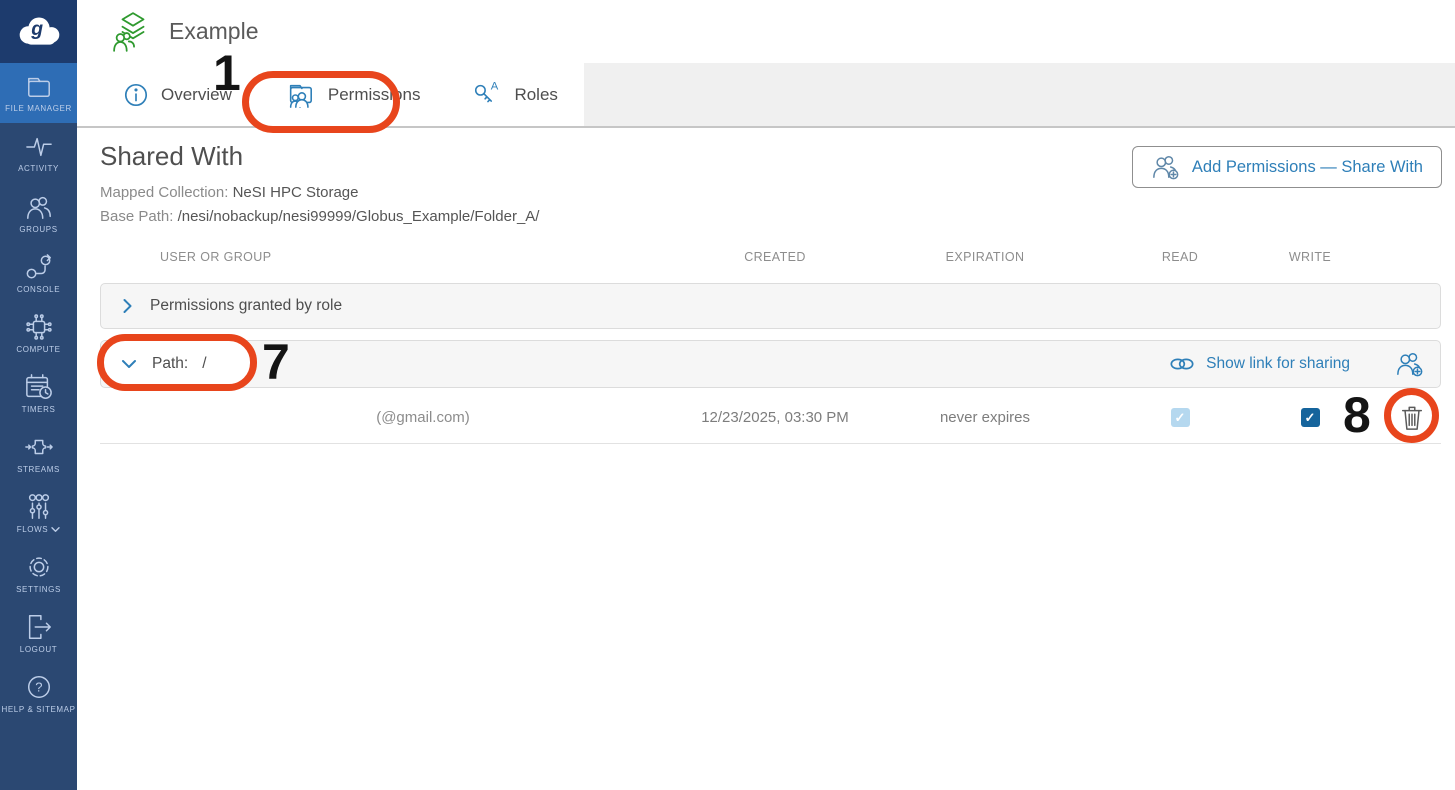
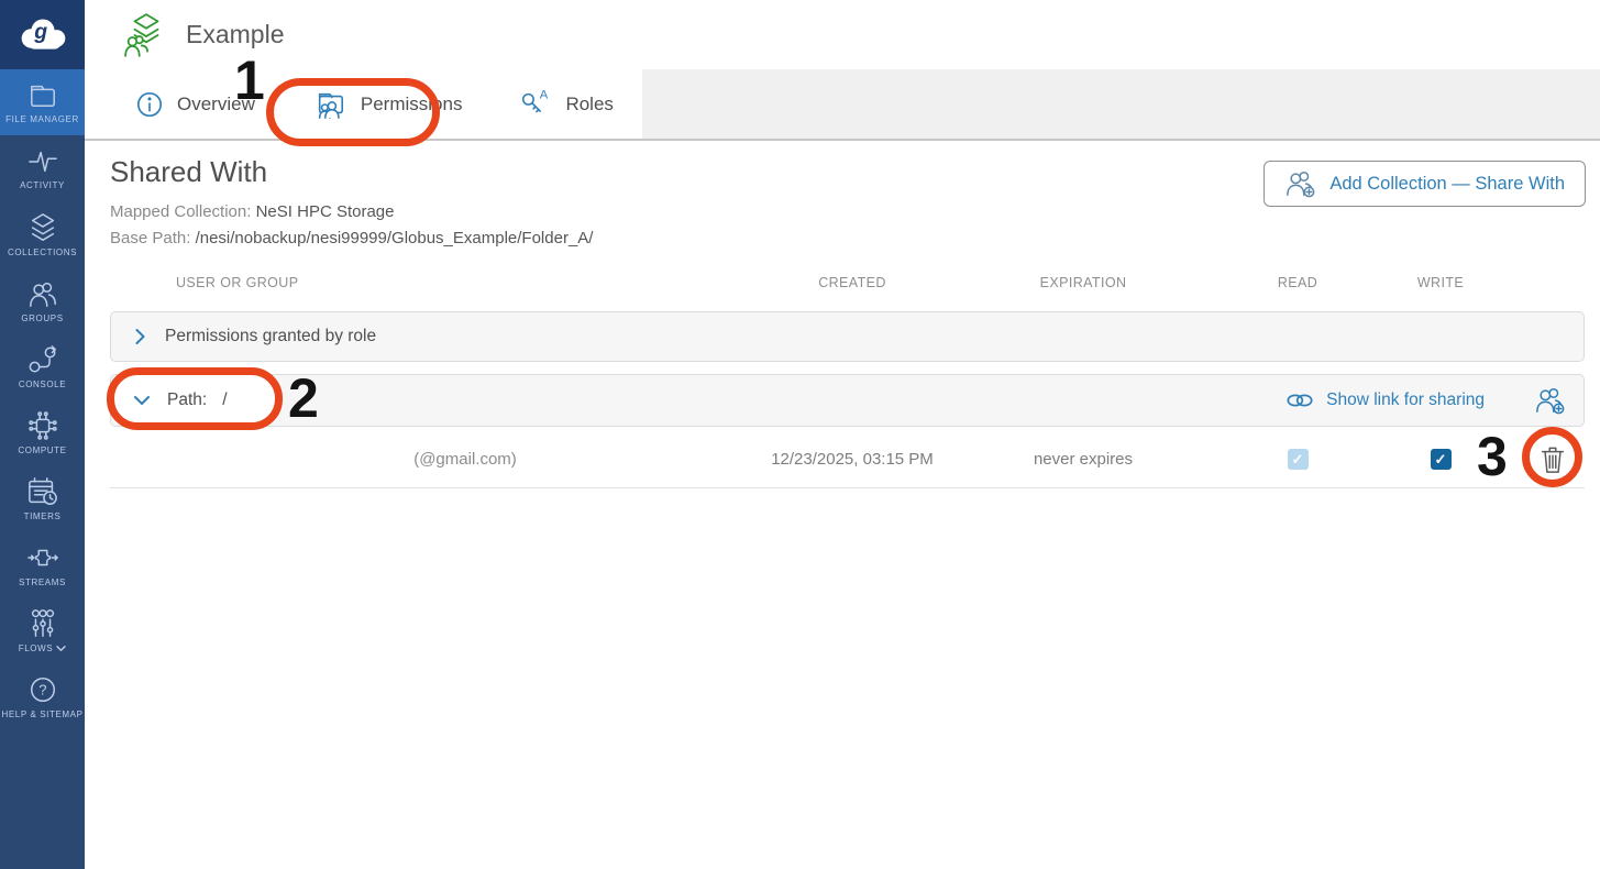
  g
  FILE MANAGER
  ACTIVITY
+ COLLECTIONS
  GROUPS
  CONSOLE
  COMPUTE
  TIMERS
  STREAMS
  FLOWS
- SETTINGS
- LOGOUT
  ?
  HELP & SITEMAP
  Example
  Overview
  Permissions
  A
  Roles
  Shared With
  Mapped Collection: NeSI HPC Storage
  Base Path: /nesi/nobackup/nesi99999/Globus_Example/Folder_A/
- Add Permissions — Share With
+ Add Collection — Share With
  USER OR GROUP
  CREATED
  EXPIRATION
  READ
  WRITE
  Permissions granted by role
  Path:
  /
  Show link for sharing
  (@gmail.com)
- 12/23/2025, 03:30 PM
+ 12/23/2025, 03:15 PM
  never expires
  ✓
  ✓
  1
- 7
+ 2
- 8
+ 3
